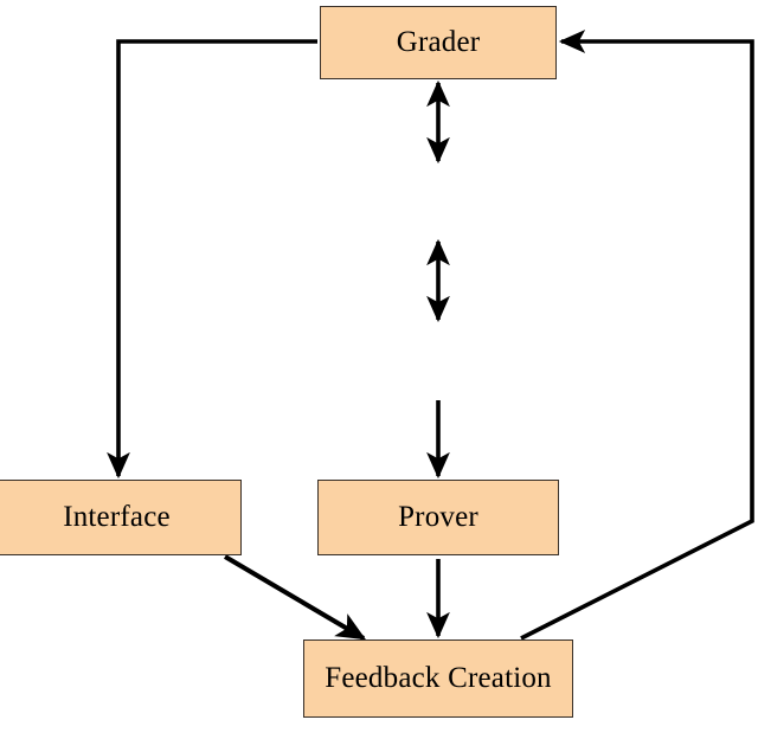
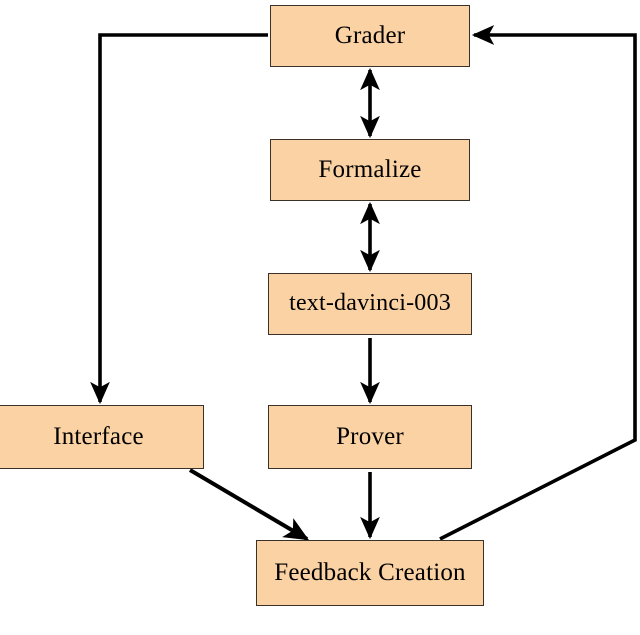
  Grader
+ Formalize
+ text-davinci-003
  Prover
  Interface
  Feedback Creation
